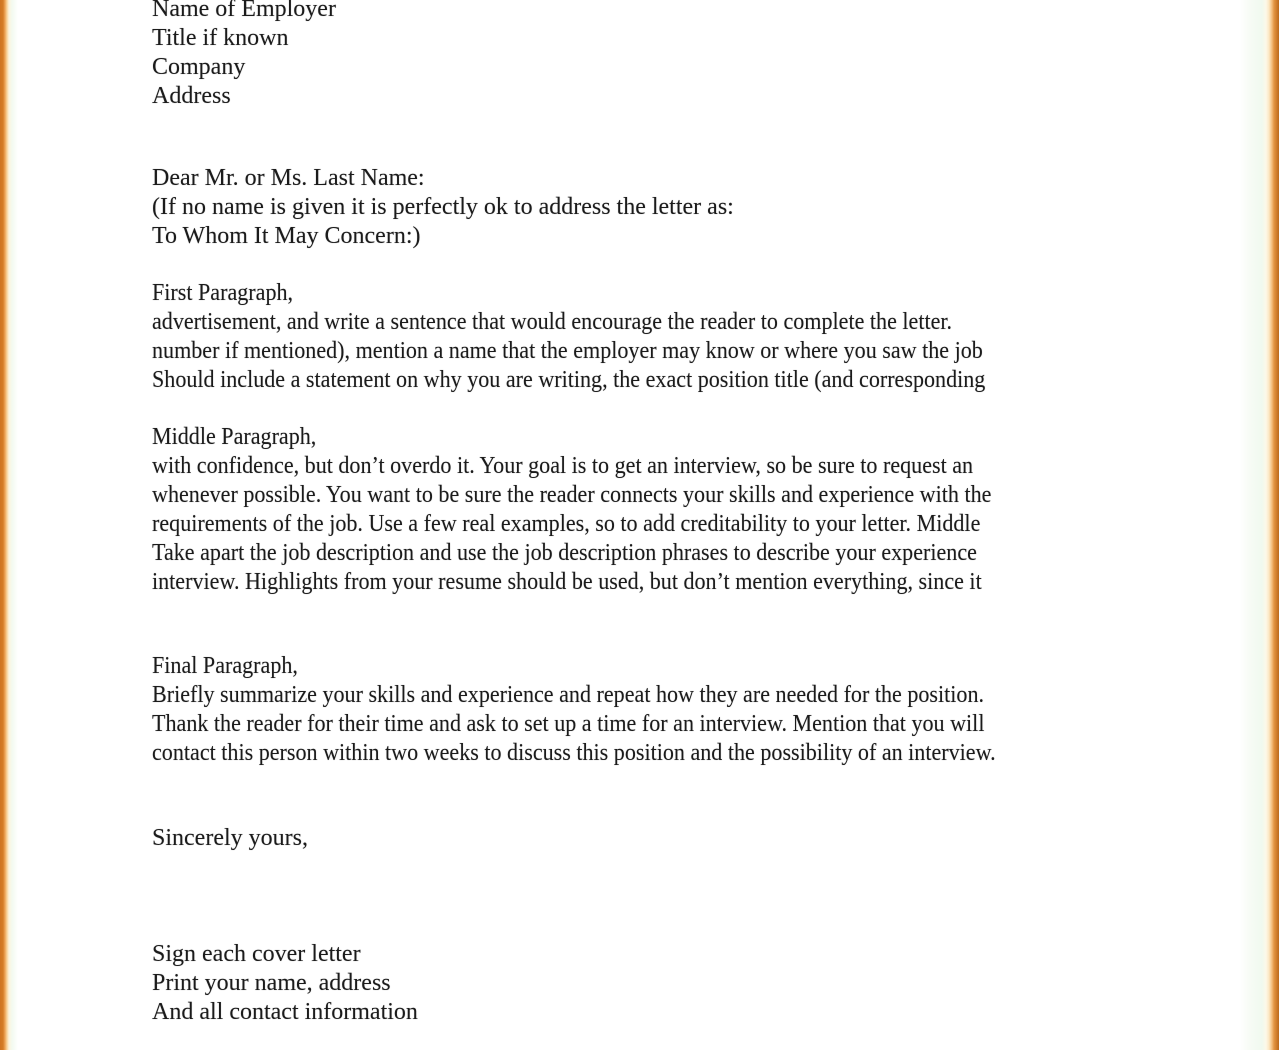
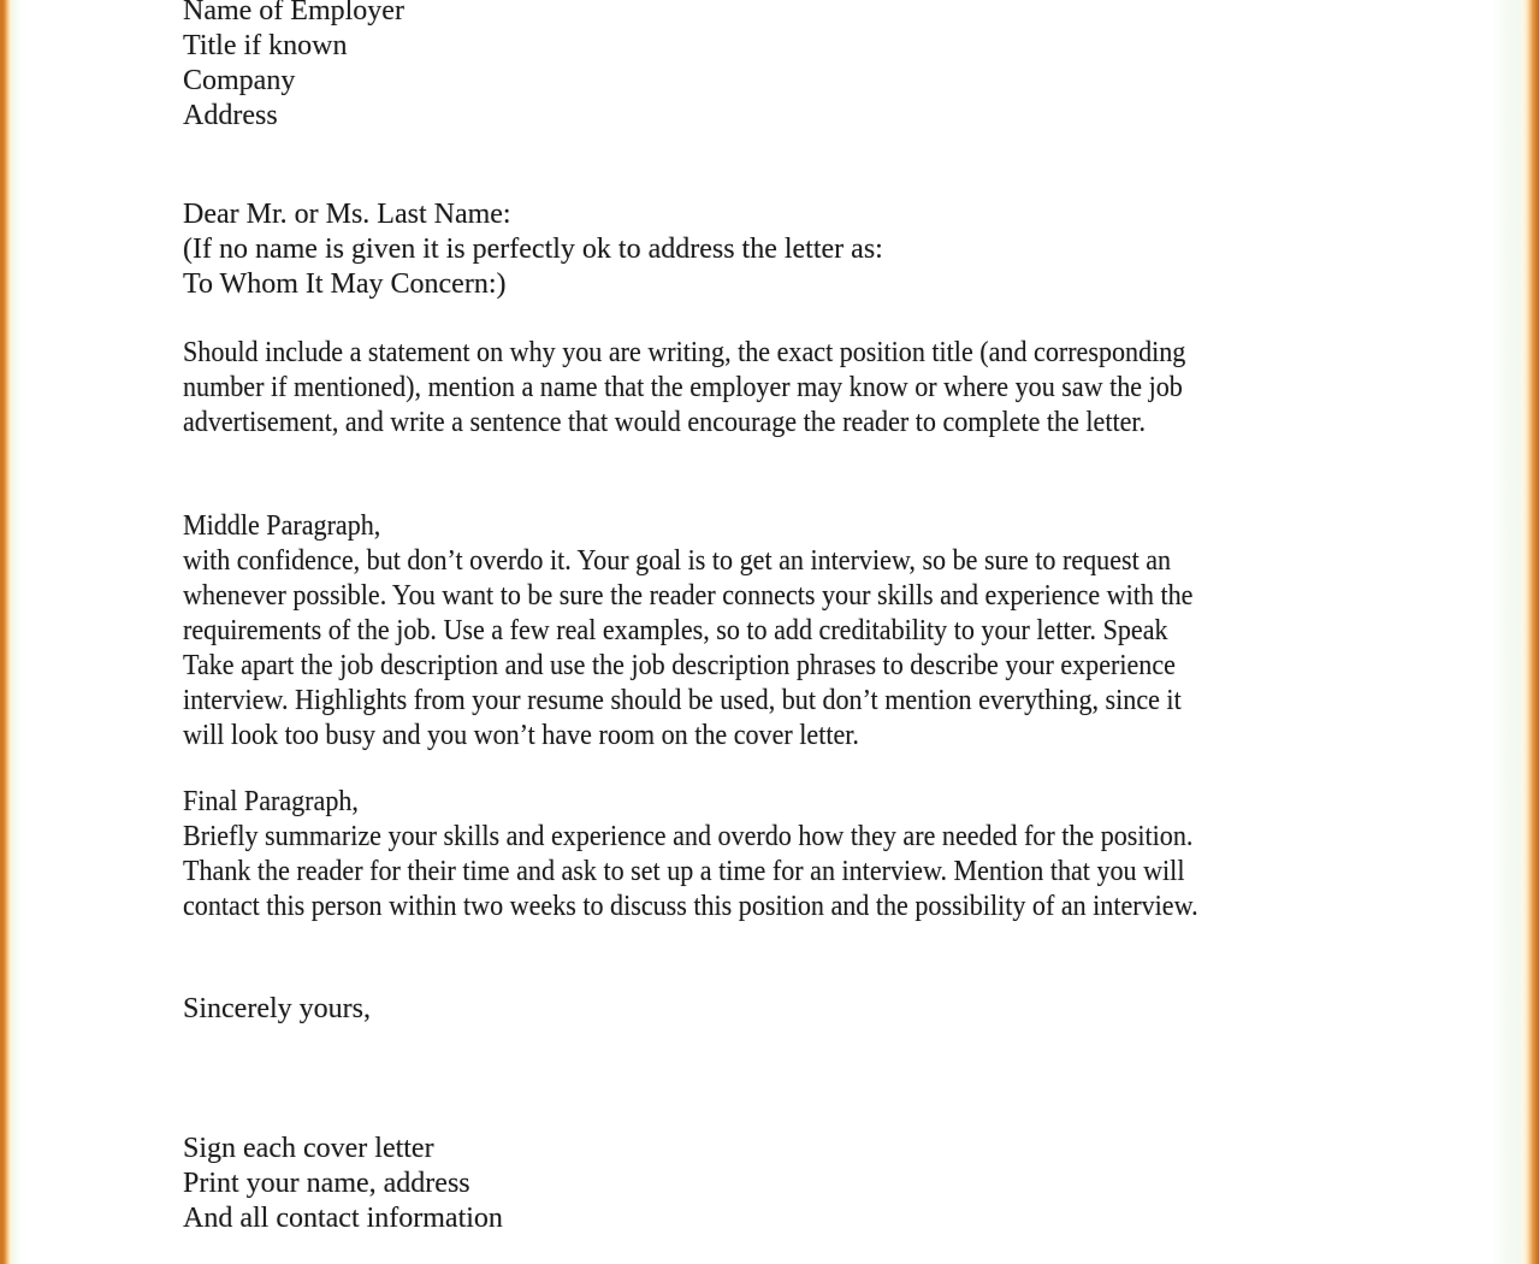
  Name of Employer
  Title if known
  Company
  Address
  Dear Mr. or Ms. Last Name:
  (If no name is given it is perfectly ok to address the letter as:
  To Whom It May Concern:)
- First Paragraph,
- advertisement, and write a sentence that would encourage the reader to complete the letter.
+ Should include a statement on why you are writing, the exact position title (and corresponding
  number if mentioned), mention a name that the employer may know or where you saw the job
- Should include a statement on why you are writing, the exact position title (and corresponding
+ advertisement, and write a sentence that would encourage the reader to complete the letter.
  Middle Paragraph,
  with confidence, but don’t overdo it. Your goal is to get an interview, so be sure to request an
  whenever possible. You want to be sure the reader connects your skills and experience with the
- requirements of the job. Use a few real examples, so to add creditability to your letter. Middle
+ requirements of the job. Use a few real examples, so to add creditability to your letter. Speak
  Take apart the job description and use the job description phrases to describe your experience
  interview. Highlights from your resume should be used, but don’t mention everything, since it
+ will look too busy and you won’t have room on the cover letter.
  Final Paragraph,
- Briefly summarize your skills and experience and repeat how they are needed for the position.
+ Briefly summarize your skills and experience and overdo how they are needed for the position.
  Thank the reader for their time and ask to set up a time for an interview. Mention that you will
  contact this person within two weeks to discuss this position and the possibility of an interview.
  Sincerely yours,
  Sign each cover letter
  Print your name, address
  And all contact information
